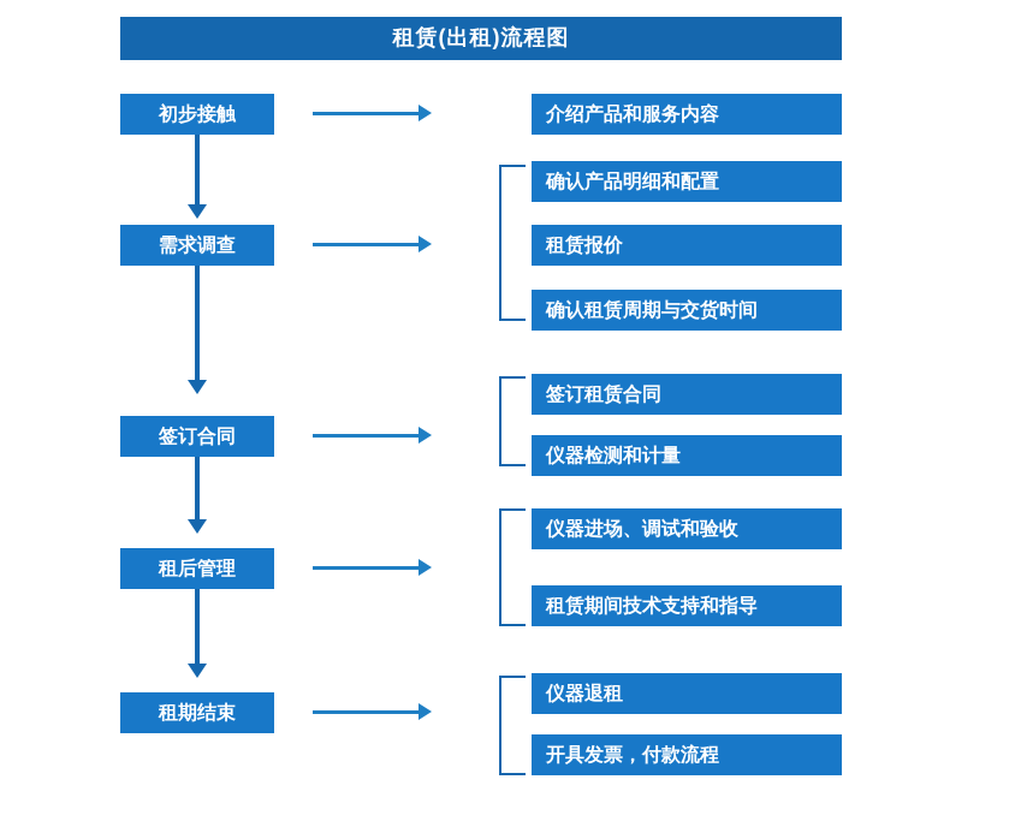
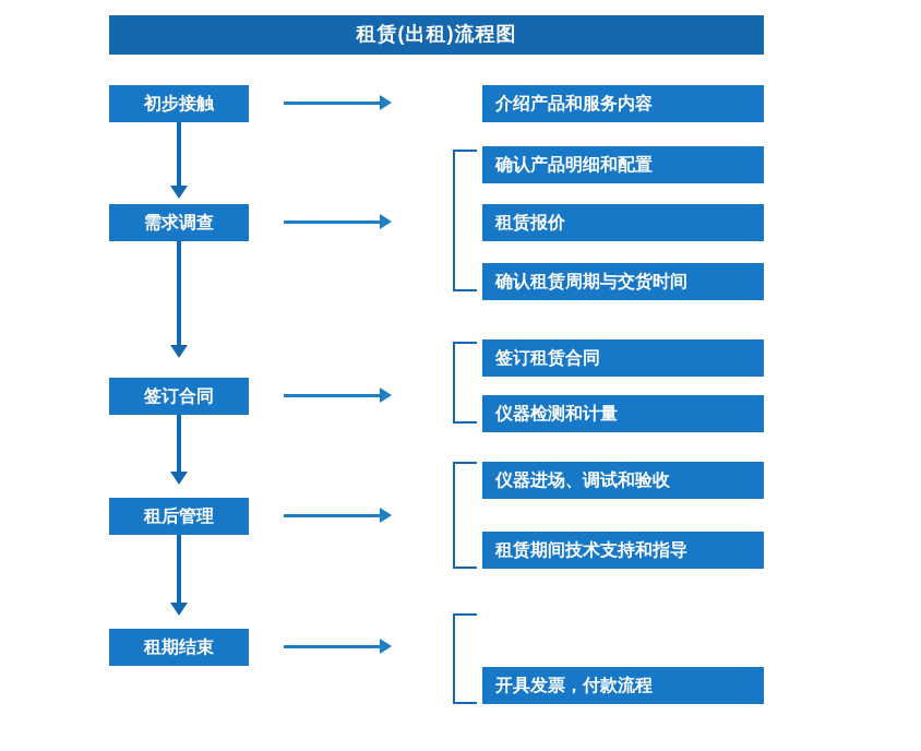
  租赁(出租)流程图
  初步接触
  需求调查
  签订合同
  租后管理
  租期结束
  介绍产品和服务内容
  确认产品明细和配置
  租赁报价
  确认租赁周期与交货时间
  签订租赁合同
  仪器检测和计量
  仪器进场、调试和验收
  租赁期间技术支持和指导
- 仪器退租
  开具发票，付款流程
